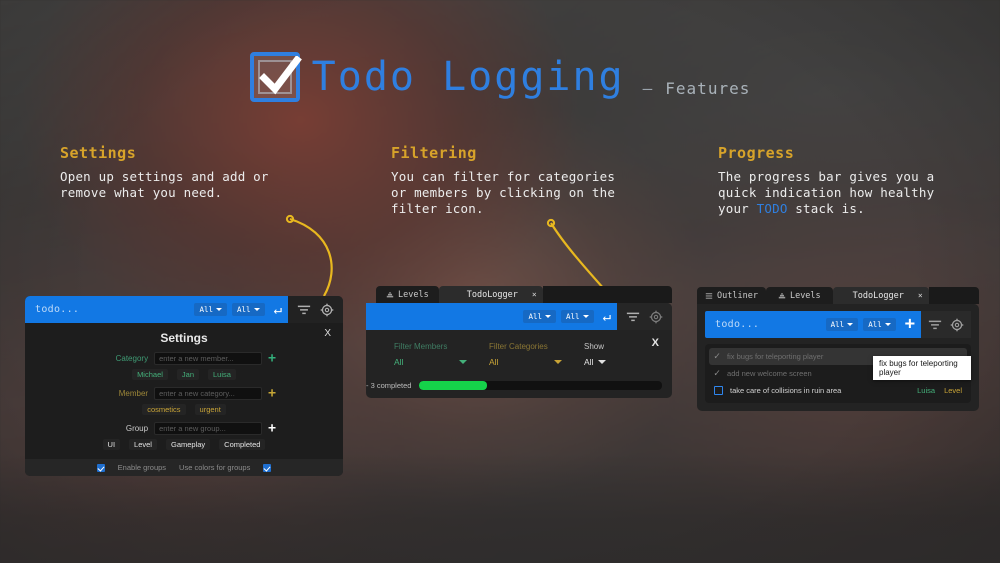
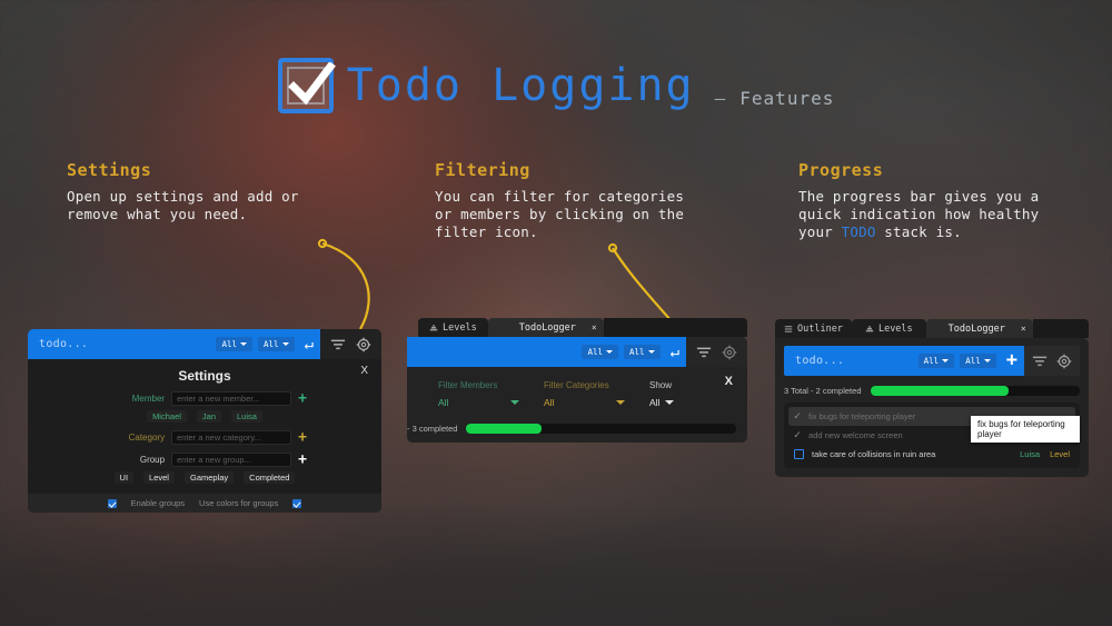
  Todo Logging
  –
  Features
  Settings
  Open up settings and add or remove what you need.
  Filtering
  You can filter for categories or members by clicking on the filter icon.
  Progress
  The progress bar gives you a quick indication how healthy your TODO stack is.
  todo...
  All
  All
  ↵
  Settings
  X
- Category
+ Member
  enter a new member...
  +
  Michael
  Jan
  Luisa
- Member
+ Category
  enter a new category...
  +
- cosmetics
- urgent
  Group
  enter a new group...
  +
  UI
  Level
  Gameplay
  Completed
  Enable groups
  Use colors for groups
  Levels
  TodoLogger
  ×
  All
  All
  ↵
  X
  Filter Members
  All
  Filter Categories
  All
  Show
  All
  - 3 completed
  Outliner
  Levels
  TodoLogger
  ×
  todo...
  All
  All
  +
+ 3 Total - 2 completed
  ✓
  fix bugs for teleporting player
  ✓
  add new welcome screen
  take care of collisions in ruin area
  Luisa
  Level
  fix bugs for teleporting player
